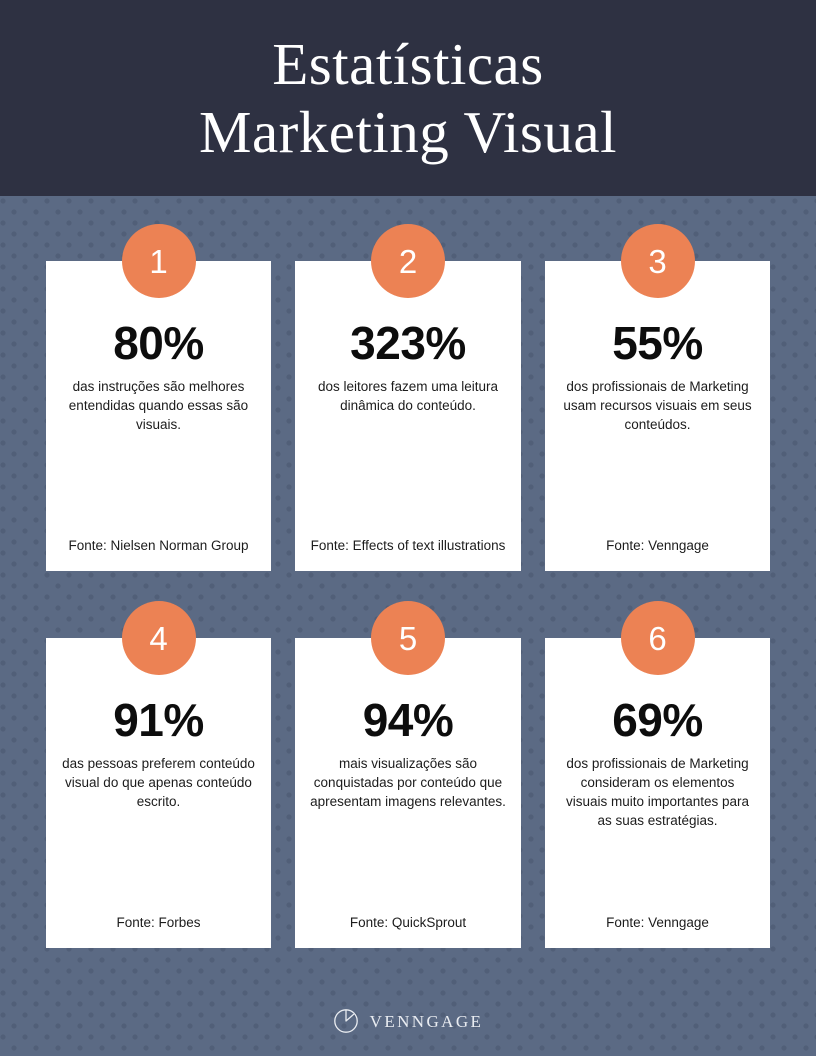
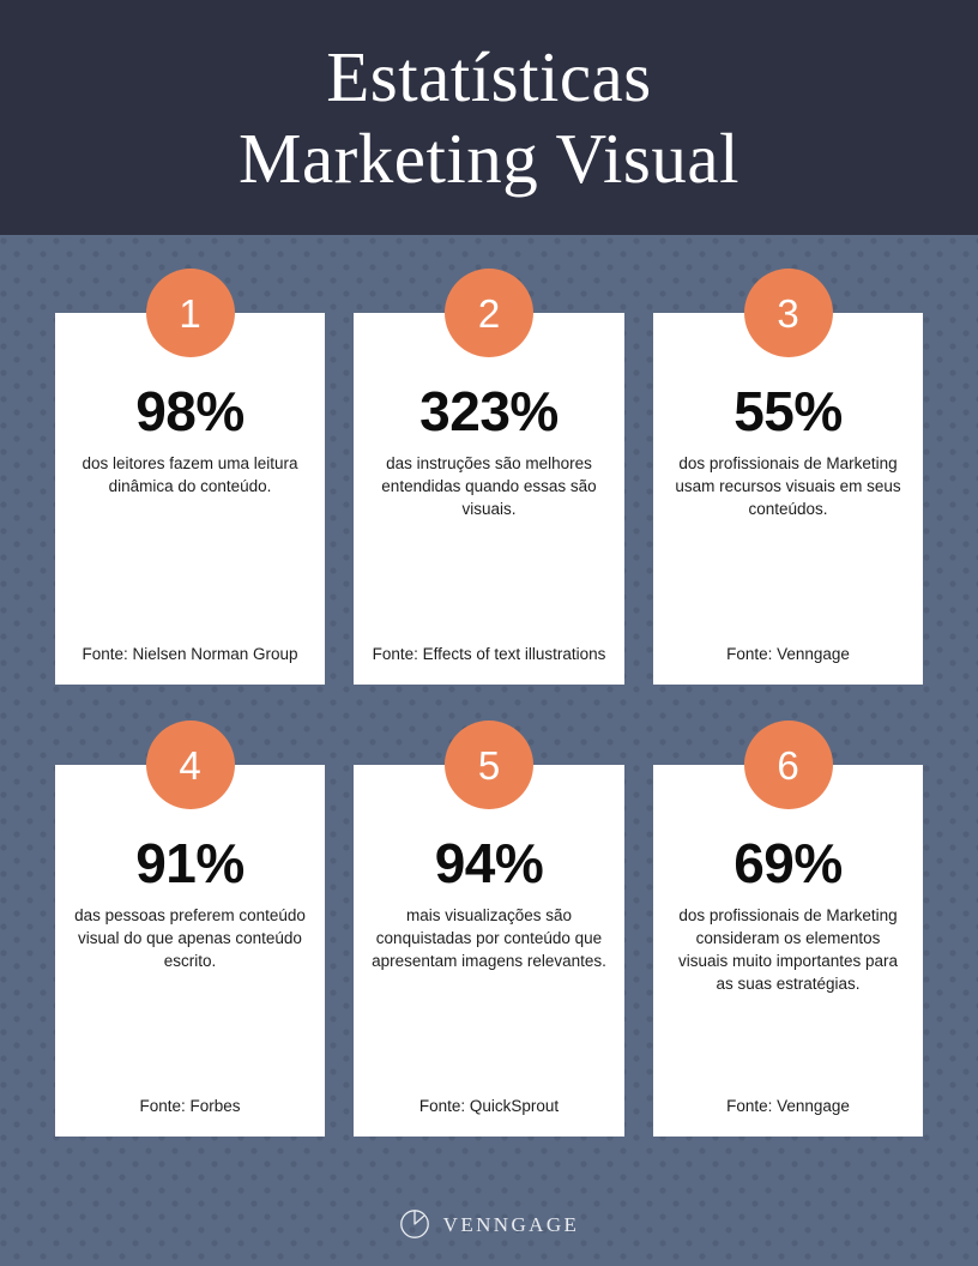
  Estatísticas
  Marketing Visual
  1
- 80%
+ 98%
- das instruções são melhores entendidas quando essas são visuais.
+ dos leitores fazem uma leitura dinâmica do conteúdo.
  Fonte: Nielsen Norman Group
  2
  323%
- dos leitores fazem uma leitura dinâmica do conteúdo.
+ das instruções são melhores entendidas quando essas são visuais.
  Fonte: Effects of text illustrations
  3
  55%
  dos profissionais de Marketing usam recursos visuais em seus conteúdos.
  Fonte: Venngage
  4
  91%
  das pessoas preferem conteúdo visual do que apenas conteúdo escrito.
  Fonte: Forbes
  5
  94%
  mais visualizações são conquistadas por conteúdo que apresentam imagens relevantes.
  Fonte: QuickSprout
  6
  69%
  dos profissionais de Marketing consideram os elementos visuais muito importantes para as suas estratégias.
  Fonte: Venngage
  VENNGAGE
